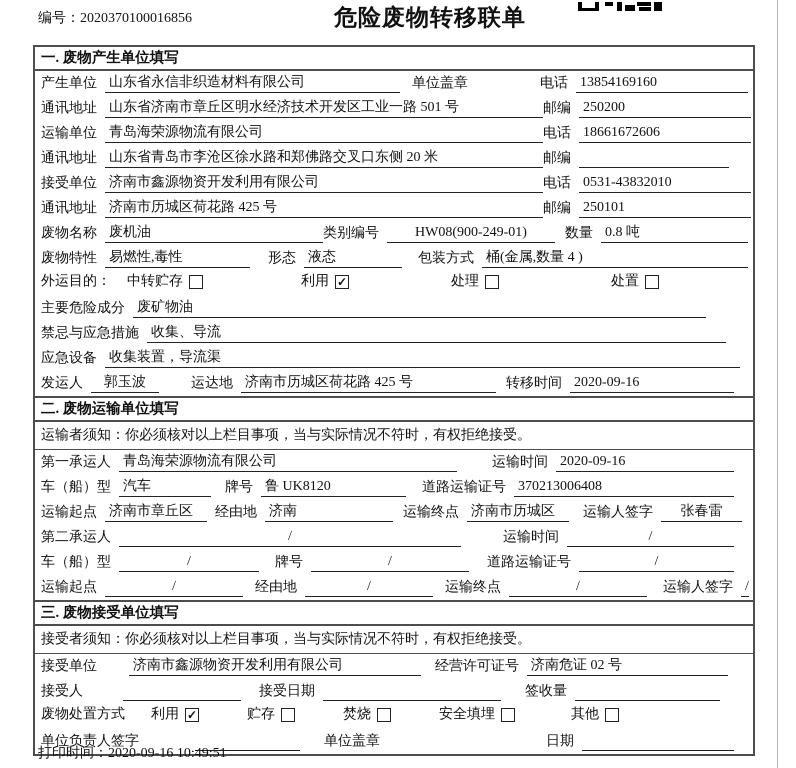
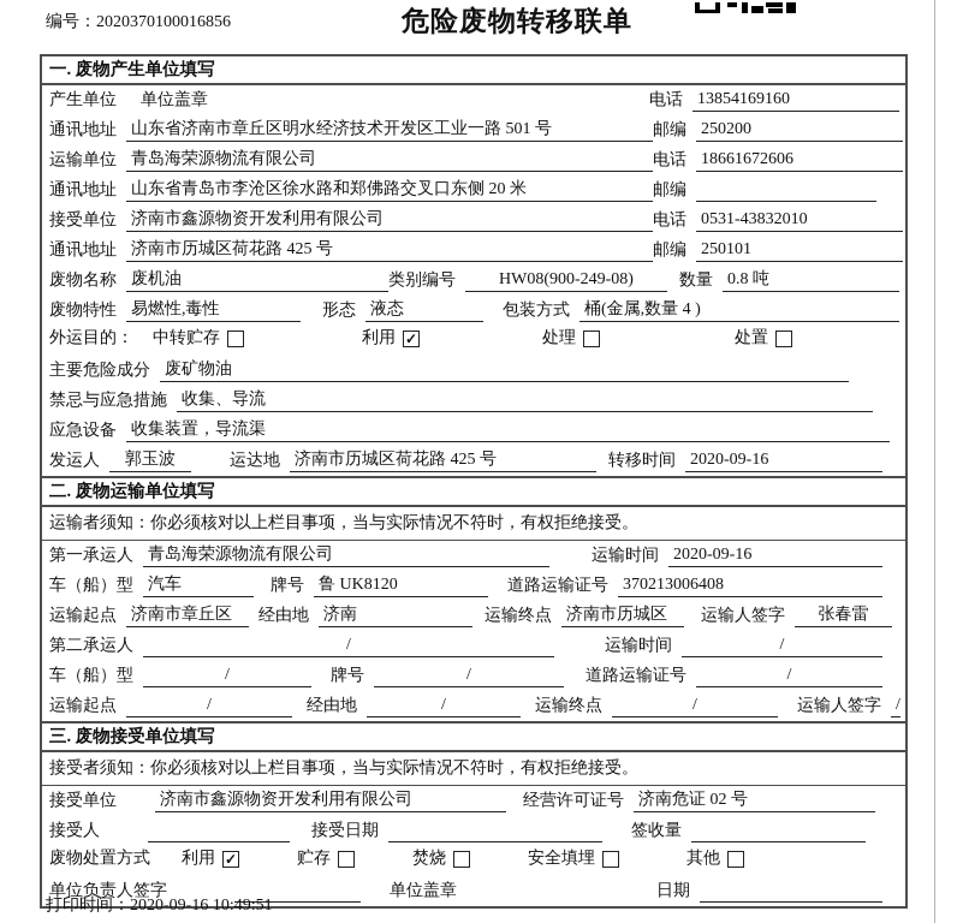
  编号：2020370100016856
  危险废物转移联单
  一. 废物产生单位填写
  产生单位
- 山东省永信非织造材料有限公司
  单位盖章
  电话
  13854169160
  通讯地址
  山东省济南市章丘区明水经济技术开发区工业一路 501 号
  邮编
  250200
  运输单位
  青岛海荣源物流有限公司
  电话
  18661672606
  通讯地址
  山东省青岛市李沧区徐水路和郑佛路交叉口东侧 20 米
  邮编
  接受单位
  济南市鑫源物资开发利用有限公司
  电话
  0531-43832010
  通讯地址
  济南市历城区荷花路 425 号
  邮编
  250101
  废物名称
  废机油
  类别编号
- HW08(900-249-01)
+ HW08(900-249-08)
  数量
  0.8 吨
  废物特性
  易燃性,毒性
  形态
  液态
  包装方式
  桶(金属,数量 4 )
  外运目的：
  中转贮存
  利用
  ✓
  处理
  处置
  主要危险成分
  废矿物油
  禁忌与应急措施
  收集、导流
  应急设备
  收集装置，导流渠
  发运人
  郭玉波
  运达地
  济南市历城区荷花路 425 号
  转移时间
  2020-09-16
  二. 废物运输单位填写
  运输者须知：你必须核对以上栏目事项，当与实际情况不符时，有权拒绝接受。
  第一承运人
  青岛海荣源物流有限公司
  运输时间
  2020-09-16
  车（船）型
  汽车
  牌号
  鲁 UK8120
  道路运输证号
  370213006408
  运输起点
  济南市章丘区
  经由地
  济南
  运输终点
  济南市历城区
  运输人签字
  张春雷
  第二承运人
  /
  运输时间
  /
  车（船）型
  /
  牌号
  /
  道路运输证号
  /
  运输起点
  /
  经由地
  /
  运输终点
  /
  运输人签字
  /
  三. 废物接受单位填写
  接受者须知：你必须核对以上栏目事项，当与实际情况不符时，有权拒绝接受。
  接受单位
  济南市鑫源物资开发利用有限公司
  经营许可证号
  济南危证 02 号
  接受人
  接受日期
  签收量
  废物处置方式
  利用
  ✓
  贮存
  焚烧
  安全填埋
  其他
  单位负责人签字
  单位盖章
  日期
  打印时间：2020-09-16 10:49:51
